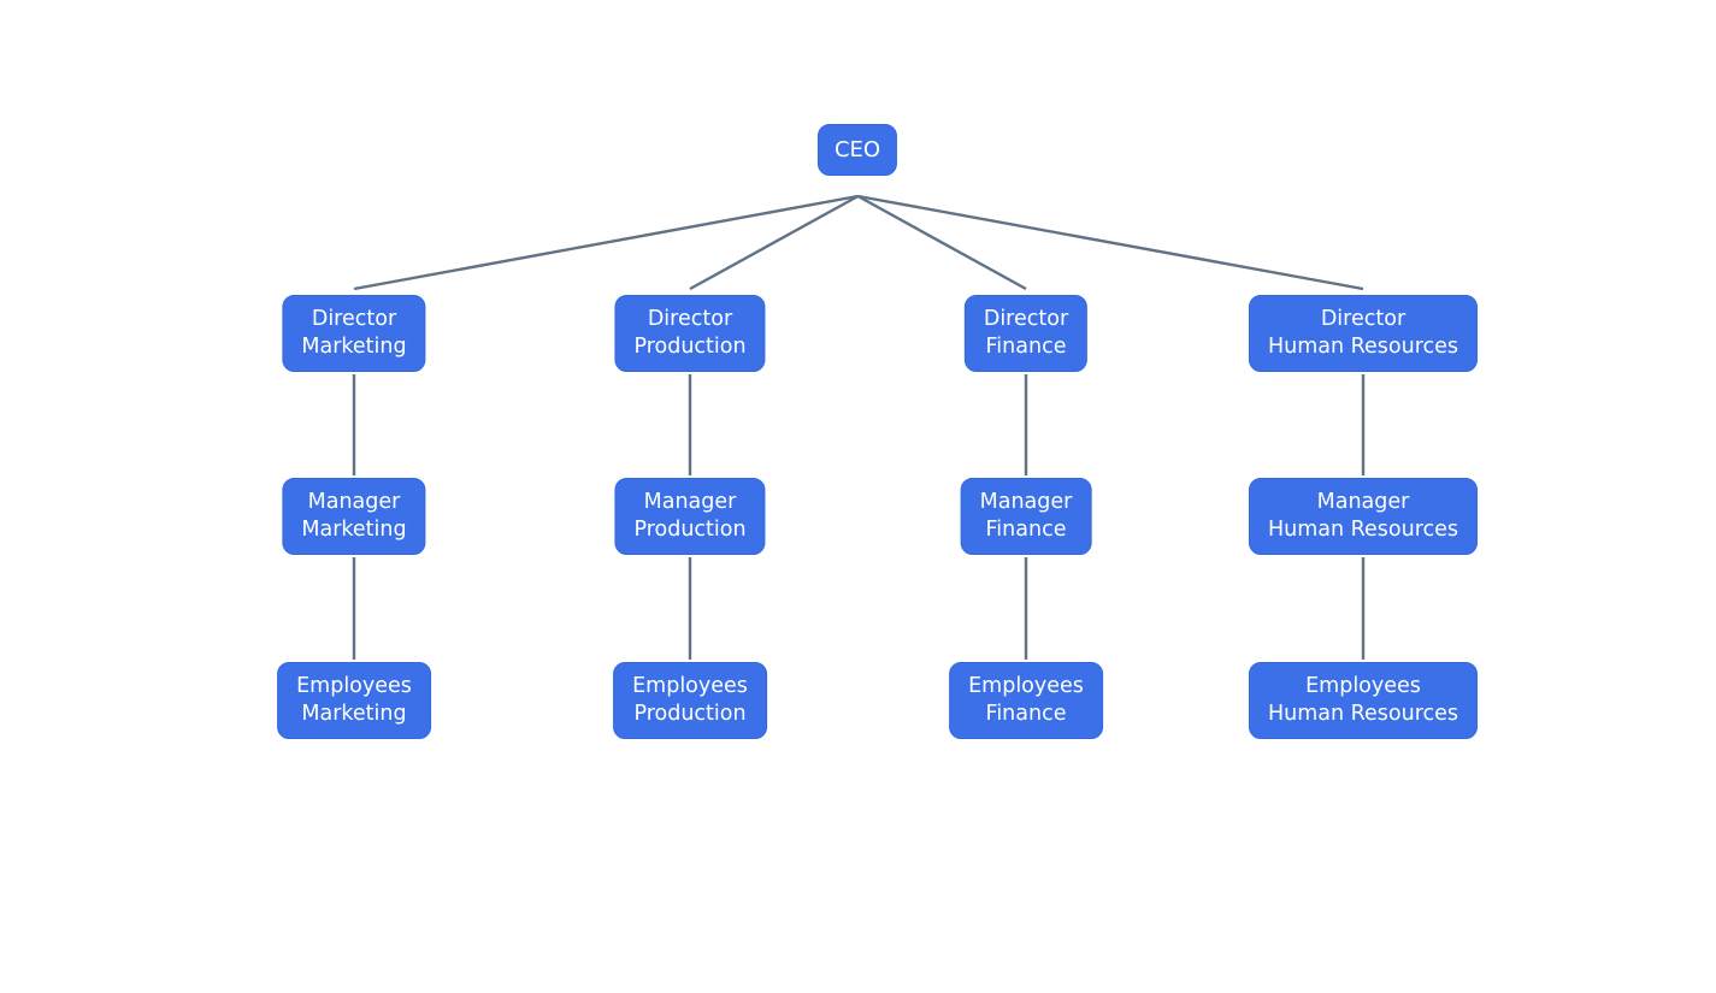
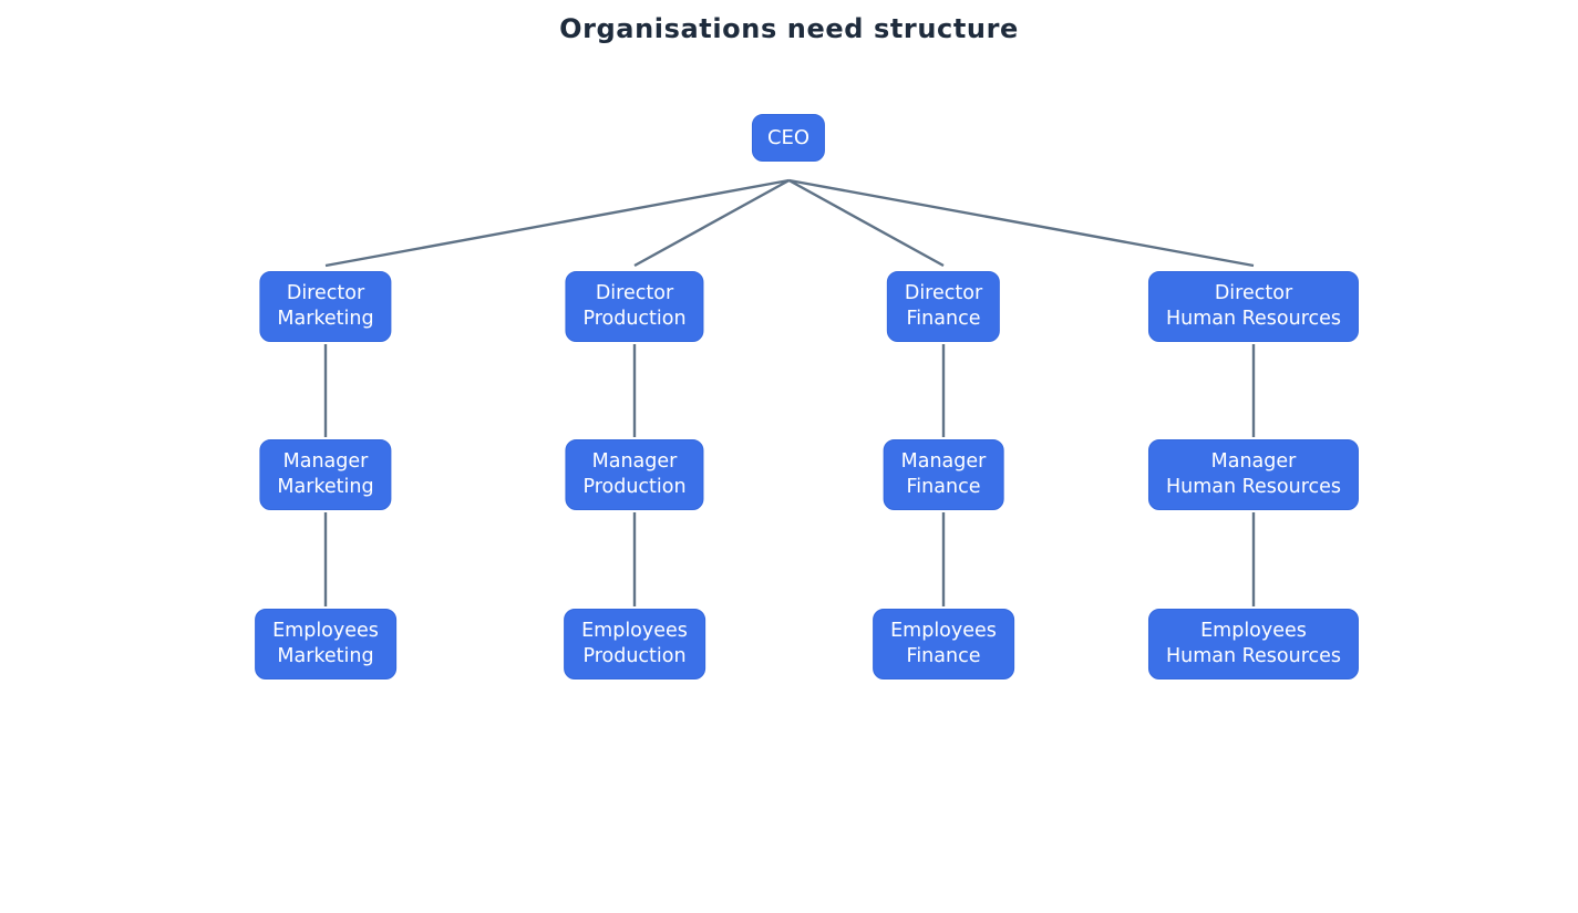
+ Organisations need structure
  CEO
  Director
  Marketing
  Director
  Production
  Director
  Finance
  Director
  Human Resources
  Manager
  Marketing
  Manager
  Production
  Manager
  Finance
  Manager
  Human Resources
  Employees
  Marketing
  Employees
  Production
  Employees
  Finance
  Employees
  Human Resources
